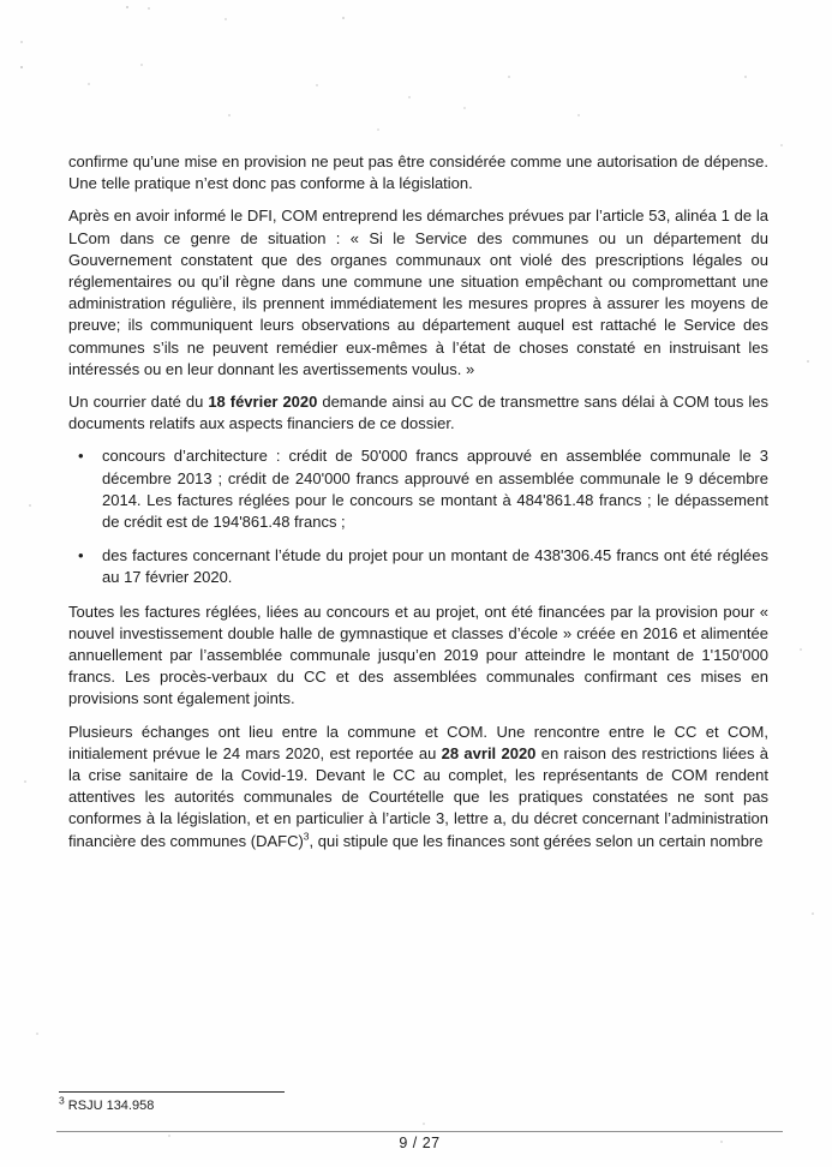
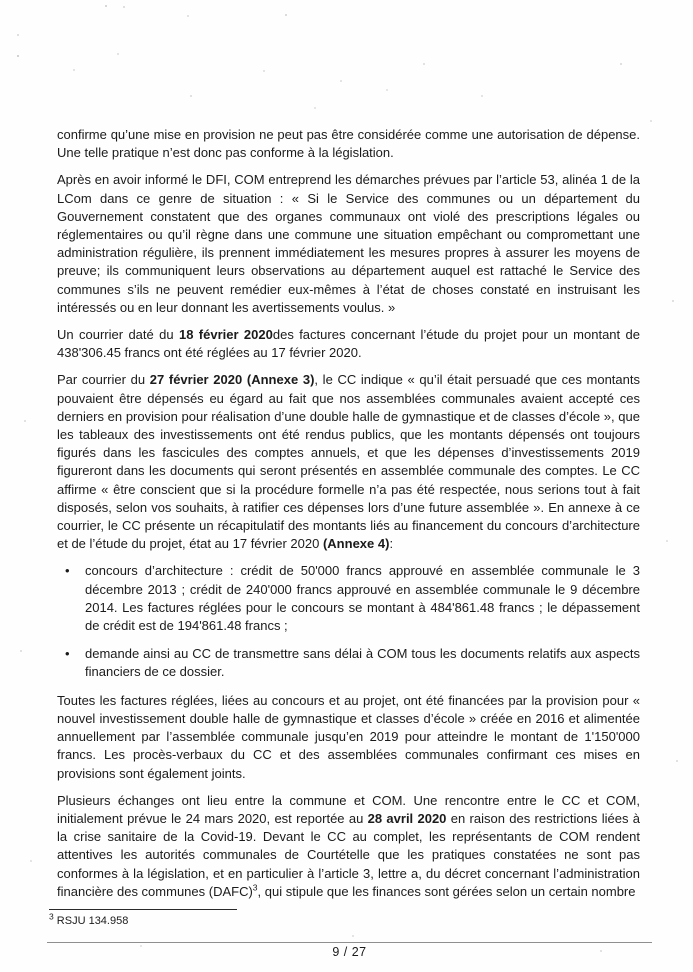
  confirme qu’une mise en provision ne peut pas être considérée comme une autorisation de dépense. Une telle pratique n’est donc pas conforme à la législation.
  Après en avoir informé le DFI, COM entreprend les démarches prévues par l’article 53, alinéa 1 de la LCom dans ce genre de situation : « Si le Service des communes ou un département du Gouvernement constatent que des organes communaux ont violé des prescriptions légales ou réglementaires ou qu’il règne dans une commune une situation empêchant ou compromettant une administration régulière, ils prennent immédiatement les mesures propres à assurer les moyens de preuve; ils communiquent leurs observations au département auquel est rattaché le Service des communes s’ils ne peuvent remédier eux-mêmes à l’état de choses constaté en instruisant les intéressés ou en leur donnant les avertissements voulus. »
- Un courrier daté du 18 février 2020 demande ainsi au CC de transmettre sans délai à COM tous les documents relatifs aux aspects financiers de ce dossier.
+ Un courrier daté du 18 février 2020des factures concernant l’étude du projet pour un montant de 438'306.45 francs ont été réglées au 17 février 2020.
+ Par courrier du 27 février 2020 (Annexe 3), le CC indique « qu’il était persuadé que ces montants pouvaient être dépensés eu égard au fait que nos assemblées communales avaient accepté ces derniers en provision pour réalisation d’une double halle de gymnastique et de classes d’école », que les tableaux des investissements ont été rendus publics, que les montants dépensés ont toujours figurés dans les fascicules des comptes annuels, et que les dépenses d’investissements 2019 figureront dans les documents qui seront présentés en assemblée communale des comptes. Le CC affirme « être conscient que si la procédure formelle n’a pas été respectée, nous serions tout à fait disposés, selon vos souhaits, à ratifier ces dépenses lors d’une future assemblée ». En annexe à ce courrier, le CC présente un récapitulatif des montants liés au financement du concours d’architecture et de l’étude du projet, état au 17 février 2020 (Annexe 4):
  •
  concours d’architecture : crédit de 50'000 francs approuvé en assemblée communale le 3 décembre 2013 ; crédit de 240'000 francs approuvé en assemblée communale le 9 décembre 2014. Les factures réglées pour le concours se montant à 484'861.48 francs ; le dépassement de crédit est de 194'861.48 francs ;
  •
- des factures concernant l’étude du projet pour un montant de 438'306.45 francs ont été réglées au 17 février 2020.
+ demande ainsi au CC de transmettre sans délai à COM tous les documents relatifs aux aspects financiers de ce dossier.
  Toutes les factures réglées, liées au concours et au projet, ont été financées par la provision pour « nouvel investissement double halle de gymnastique et classes d’école » créée en 2016 et alimentée annuellement par l’assemblée communale jusqu’en 2019 pour atteindre le montant de 1'150'000 francs. Les procès-verbaux du CC et des assemblées communales confirmant ces mises en provisions sont également joints.
  Plusieurs échanges ont lieu entre la commune et COM. Une rencontre entre le CC et COM, initialement prévue le 24 mars 2020, est reportée au 28 avril 2020 en raison des restrictions liées à la crise sanitaire de la Covid-19. Devant le CC au complet, les représentants de COM rendent attentives les autorités communales de Courtételle que les pratiques constatées ne sont pas conformes à la législation, et en particulier à l’article 3, lettre a, du décret concernant l’administration financière des communes (DAFC)3, qui stipule que les finances sont gérées selon un certain nombre
  3 RSJU 134.958
  9 / 27
